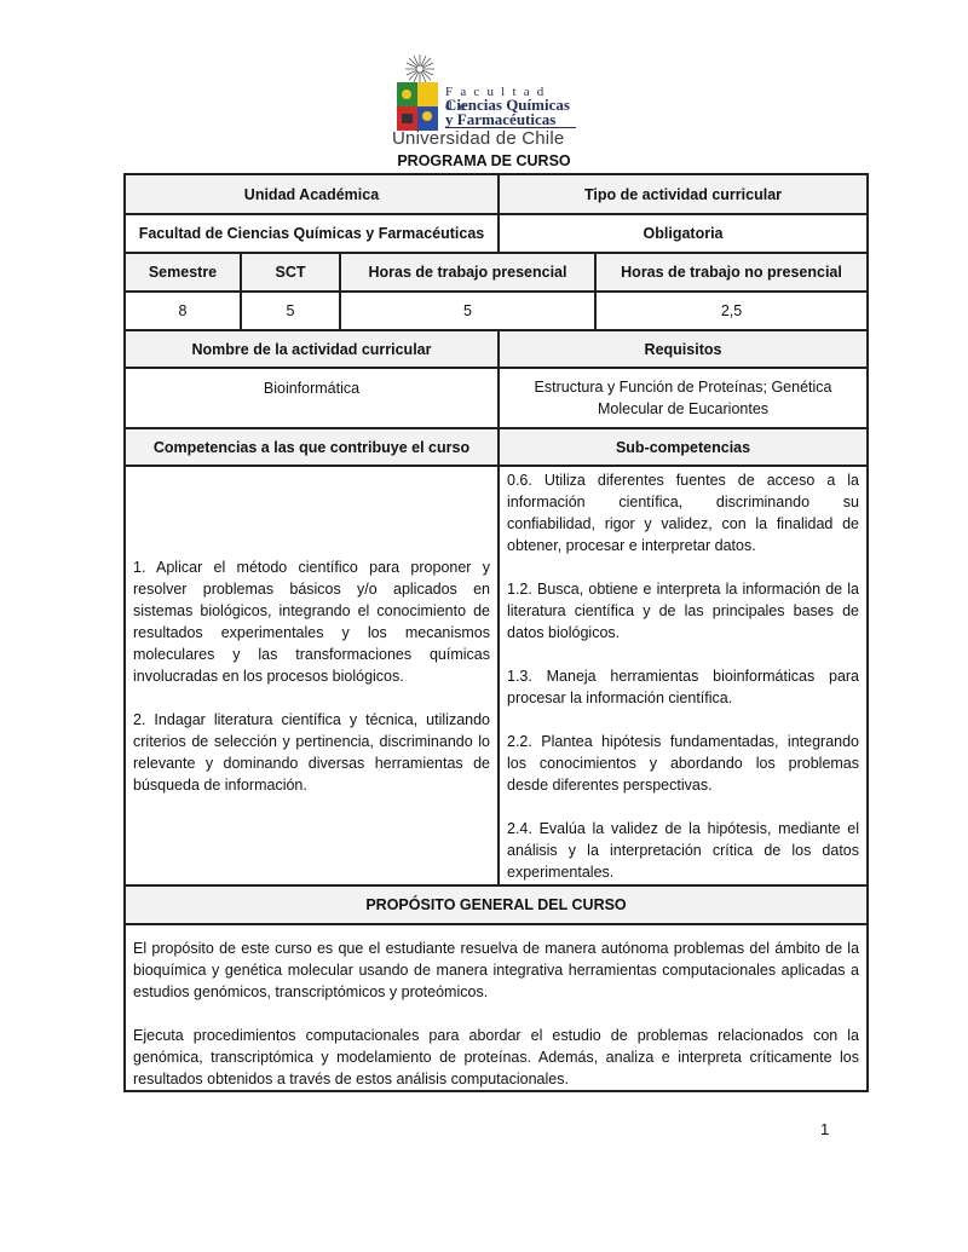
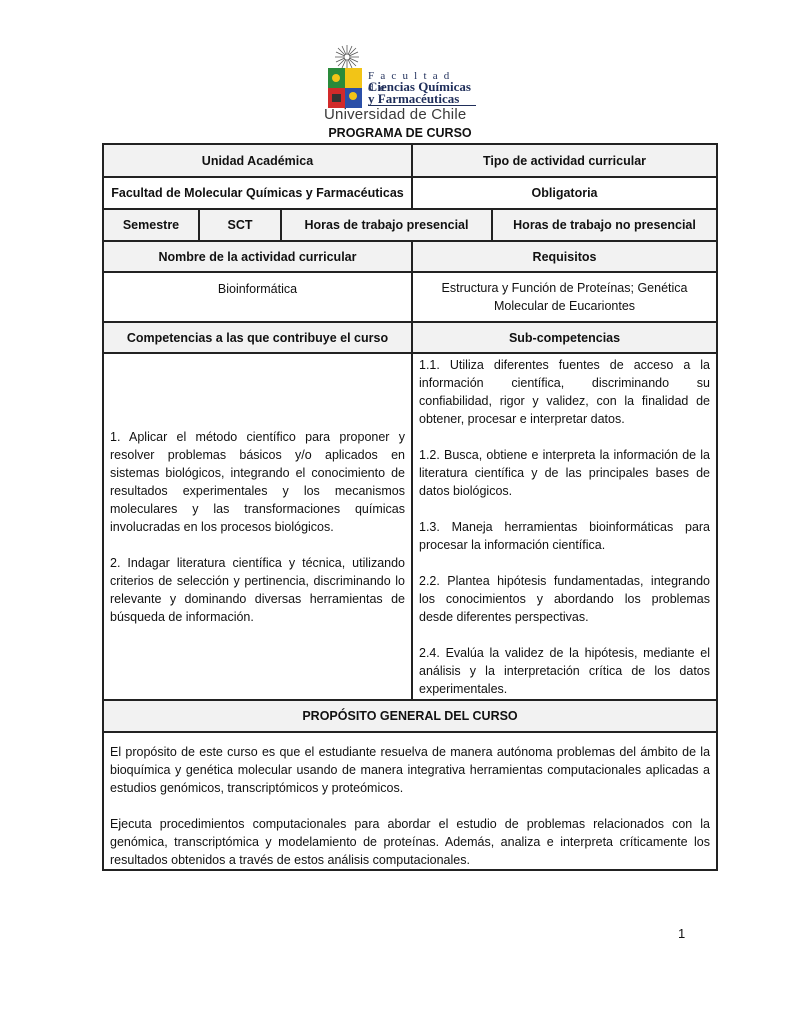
  Facultad de
  Ciencias Químicas
  y Farmacéuticas
  Universidad de Chile
  PROGRAMA DE CURSO
  Unidad Académica	Tipo de actividad curricular
- Facultad de Ciencias Químicas y Farmacéuticas	Obligatoria
+ Facultad de Molecular Químicas y Farmacéuticas	Obligatoria
  Semestre	SCT	Horas de trabajo presencial	Horas de trabajo no presencial
- 8	5	5	2,5
  Nombre de la actividad curricular	Requisitos
  Bioinformática	Estructura y Función de Proteínas; Genética Molecular de Eucariontes
  Competencias a las que contribuye el curso	Sub-competencias
- 1. Aplicar el método científico para proponer y resolver problemas básicos y/o aplicados en sistemas biológicos, integrando el conocimiento de resultados experimentales y los mecanismos moleculares y las transformaciones químicas involucradas en los procesos biológicos. 2. Indagar literatura científica y técnica, utilizando criterios de selección y pertinencia, discriminando lo relevante y dominando diversas herramientas de búsqueda de información.	0.6. Utiliza diferentes fuentes de acceso a la información científica, discriminando su confiabilidad, rigor y validez, con la finalidad de obtener, procesar e interpretar datos. 1.2. Busca, obtiene e interpreta la información de la literatura científica y de las principales bases de datos biológicos. 1.3. Maneja herramientas bioinformáticas para procesar la información científica. 2.2. Plantea hipótesis fundamentadas, integrando los conocimientos y abordando los problemas desde diferentes perspectivas. 2.4. Evalúa la validez de la hipótesis, mediante el análisis y la interpretación crítica de los datos experimentales.
+ 1. Aplicar el método científico para proponer y resolver problemas básicos y/o aplicados en sistemas biológicos, integrando el conocimiento de resultados experimentales y los mecanismos moleculares y las transformaciones químicas involucradas en los procesos biológicos. 2. Indagar literatura científica y técnica, utilizando criterios de selección y pertinencia, discriminando lo relevante y dominando diversas herramientas de búsqueda de información.	1.1. Utiliza diferentes fuentes de acceso a la información científica, discriminando su confiabilidad, rigor y validez, con la finalidad de obtener, procesar e interpretar datos. 1.2. Busca, obtiene e interpreta la información de la literatura científica y de las principales bases de datos biológicos. 1.3. Maneja herramientas bioinformáticas para procesar la información científica. 2.2. Plantea hipótesis fundamentadas, integrando los conocimientos y abordando los problemas desde diferentes perspectivas. 2.4. Evalúa la validez de la hipótesis, mediante el análisis y la interpretación crítica de los datos experimentales.
  PROPÓSITO GENERAL DEL CURSO
  El propósito de este curso es que el estudiante resuelva de manera autónoma problemas del ámbito de la bioquímica y genética molecular usando de manera integrativa herramientas computacionales aplicadas a estudios genómicos, transcriptómicos y proteómicos. Ejecuta procedimientos computacionales para abordar el estudio de problemas relacionados con la genómica, transcriptómica y modelamiento de proteínas. Además, analiza e interpreta críticamente los resultados obtenidos a través de estos análisis computacionales.
  1
